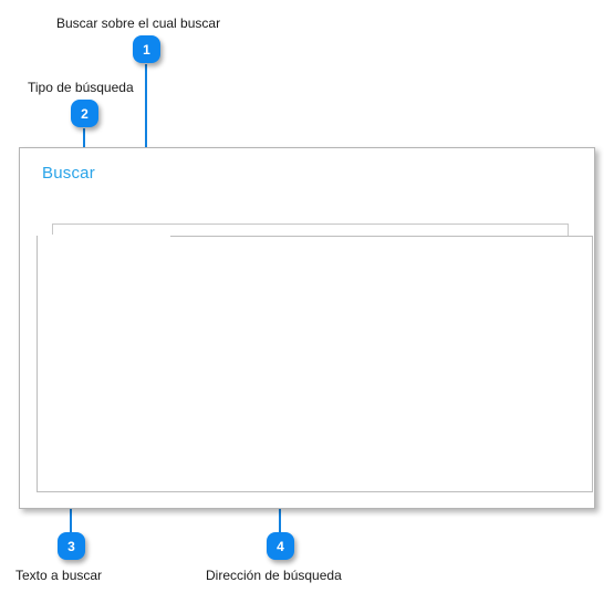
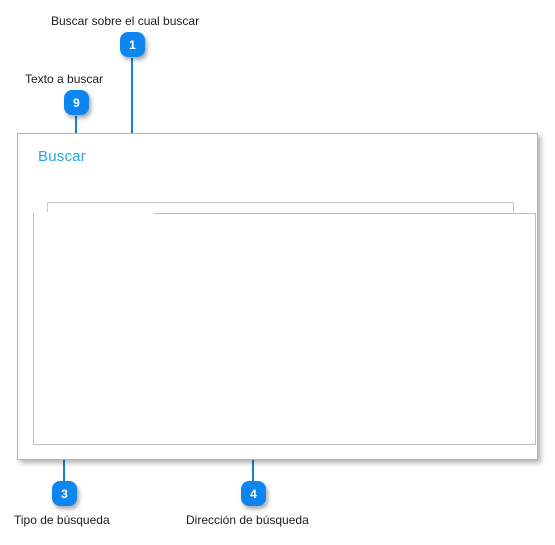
  Buscar sobre el cual buscar
  1
- Tipo de búsqueda
+ Texto a buscar
- 2
+ 9
  3
- Texto a buscar
+ Tipo de búsqueda
  4
  Dirección de búsqueda
  Buscar
